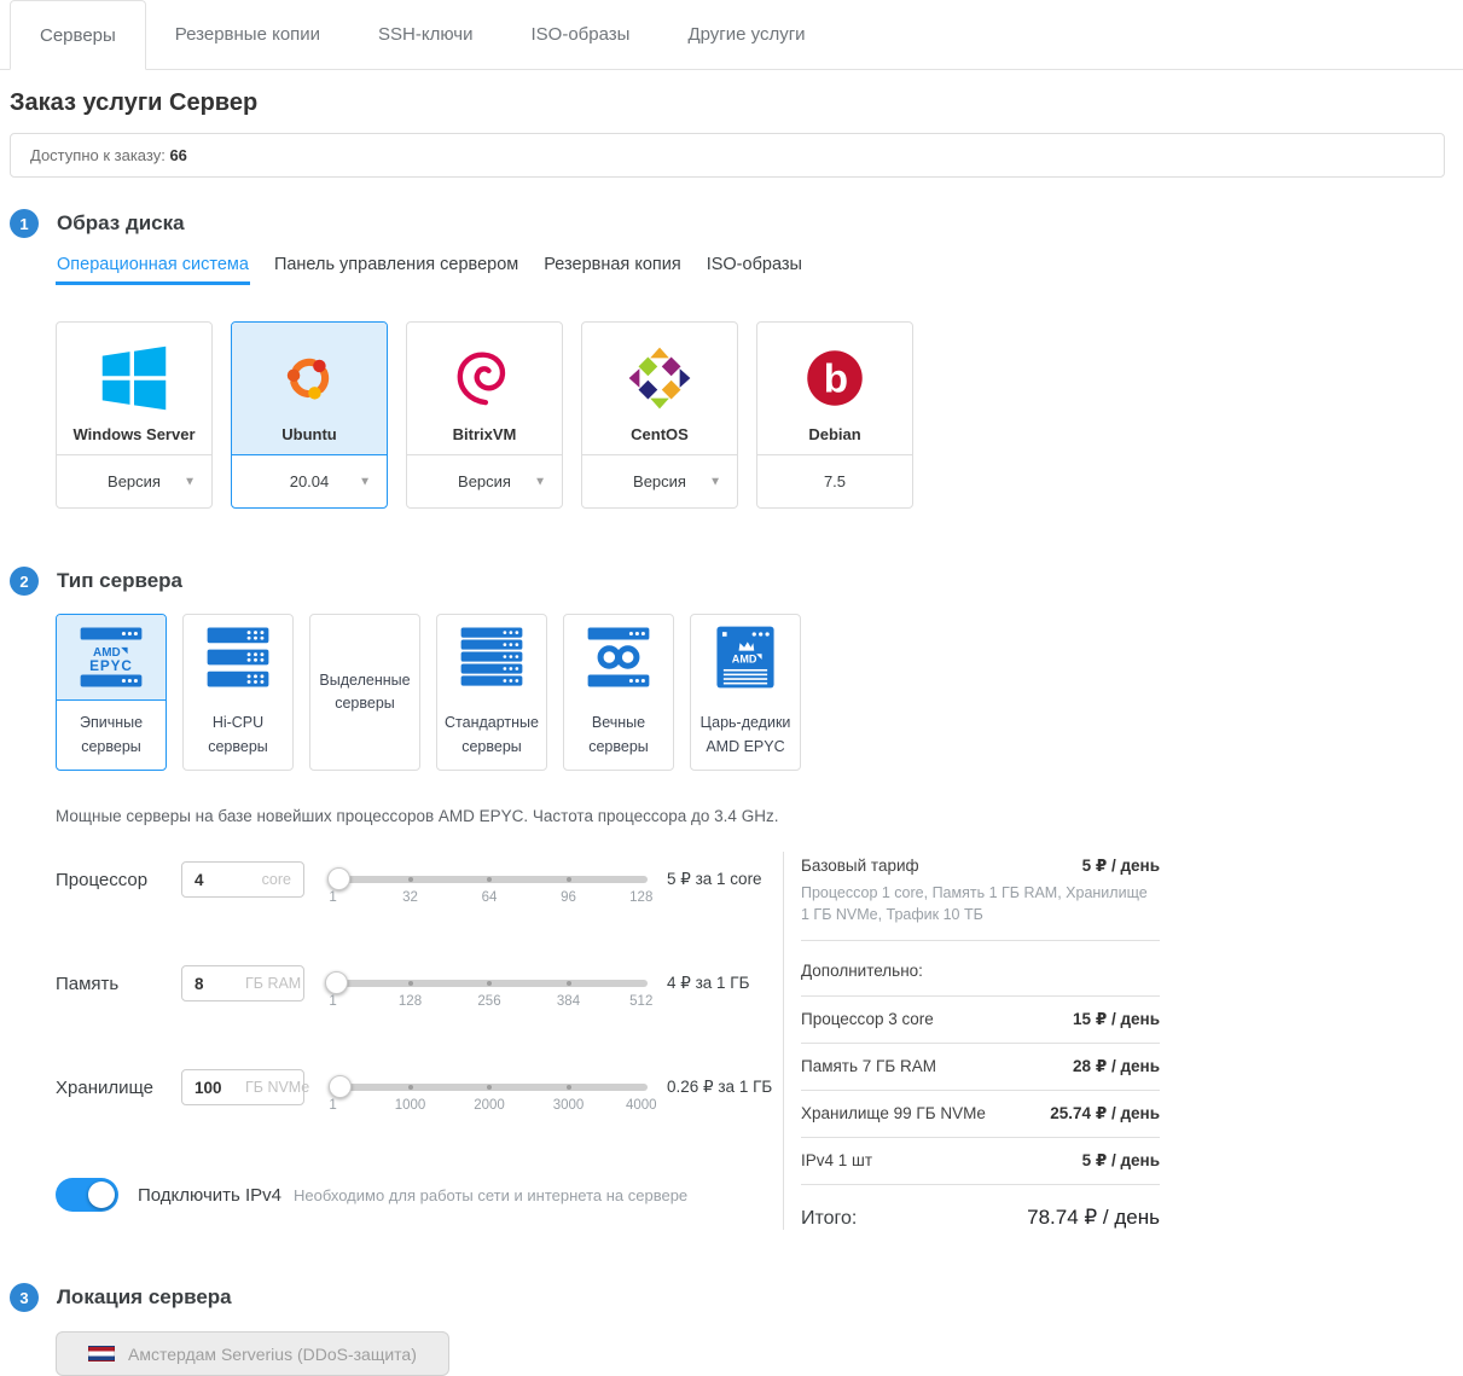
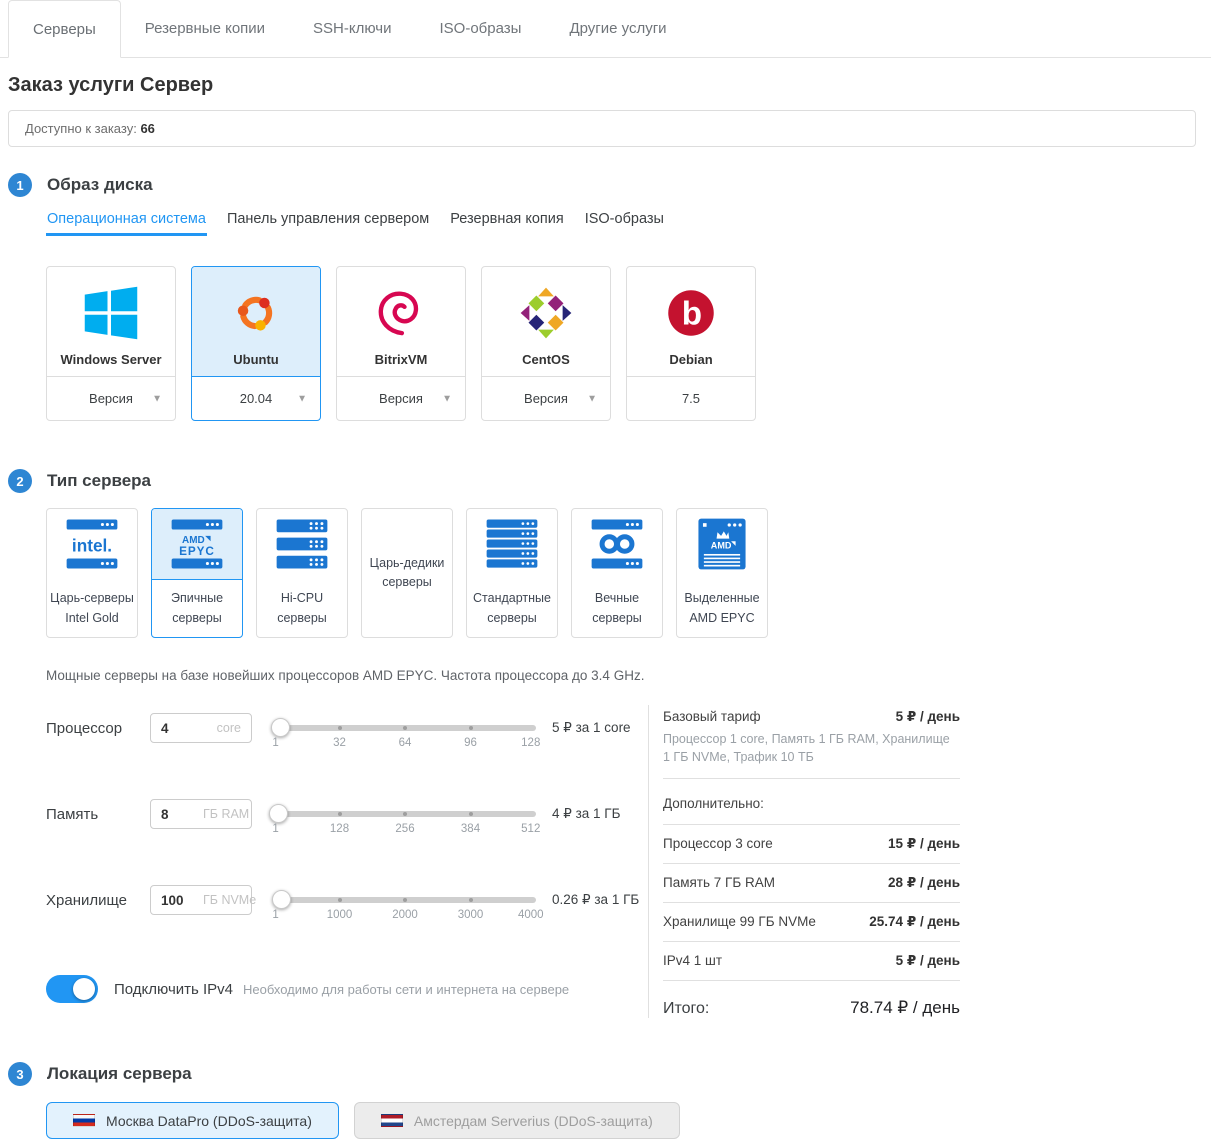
  Серверы
  Резервные копии
  SSH-ключи
  ISO-образы
  Другие услуги
  Заказ услуги Сервер
  Доступно к заказу: 66
  1
  Образ диска
  Операционная система
  Панель управления сервером
  Резервная копия
  ISO-образы
  Windows Server
  Версия
  ▼
  Ubuntu
  20.04
  ▼
  BitrixVM
  Версия
  ▼
  CentOS
  Версия
  ▼
  b
  Debian
  7.5
  2
  Тип сервера
+ intel.
+ Царь-серверы
+ Intel Gold
  AMD
  EPYC
  Эпичные
  серверы
  Hi-CPU
  серверы
- Выделенные
+ Царь-дедики
  серверы
  Стандартные
  серверы
  Вечные
  серверы
  AMD
- Царь-дедики
+ Выделенные
  AMD EPYC
  Мощные серверы на базе новейших процессоров AMD EPYC. Частота процессора до 3.4 GHz.
  Процессор
  4
  core
  1
  32
  64
  96
  128
  5 ₽ за 1 core
  Память
  8
  ГБ RAM
  1
  128
  256
  384
  512
  4 ₽ за 1 ГБ
  Хранилище
  100
  ГБ NVMe
  1
  1000
  2000
  3000
  4000
  0.26 ₽ за 1 ГБ
  Подключить IPv4
  Необходимо для работы сети и интернета на сервере
  Базовый тариф
  5 ₽ / день
  Процессор 1 core, Память 1 ГБ RAM, Хранилище 1 ГБ NVMe, Трафик 10 ТБ
  Дополнительно:
  Процессор 3 core
  15 ₽ / день
  Память 7 ГБ RAM
  28 ₽ / день
  Хранилище 99 ГБ NVMe
  25.74 ₽ / день
  IPv4 1 шт
  5 ₽ / день
  Итого:
  78.74 ₽ / день
  3
  Локация сервера
+ Москва DataPro (DDoS-защита)
  Амстердам Serverius (DDoS-защита)
